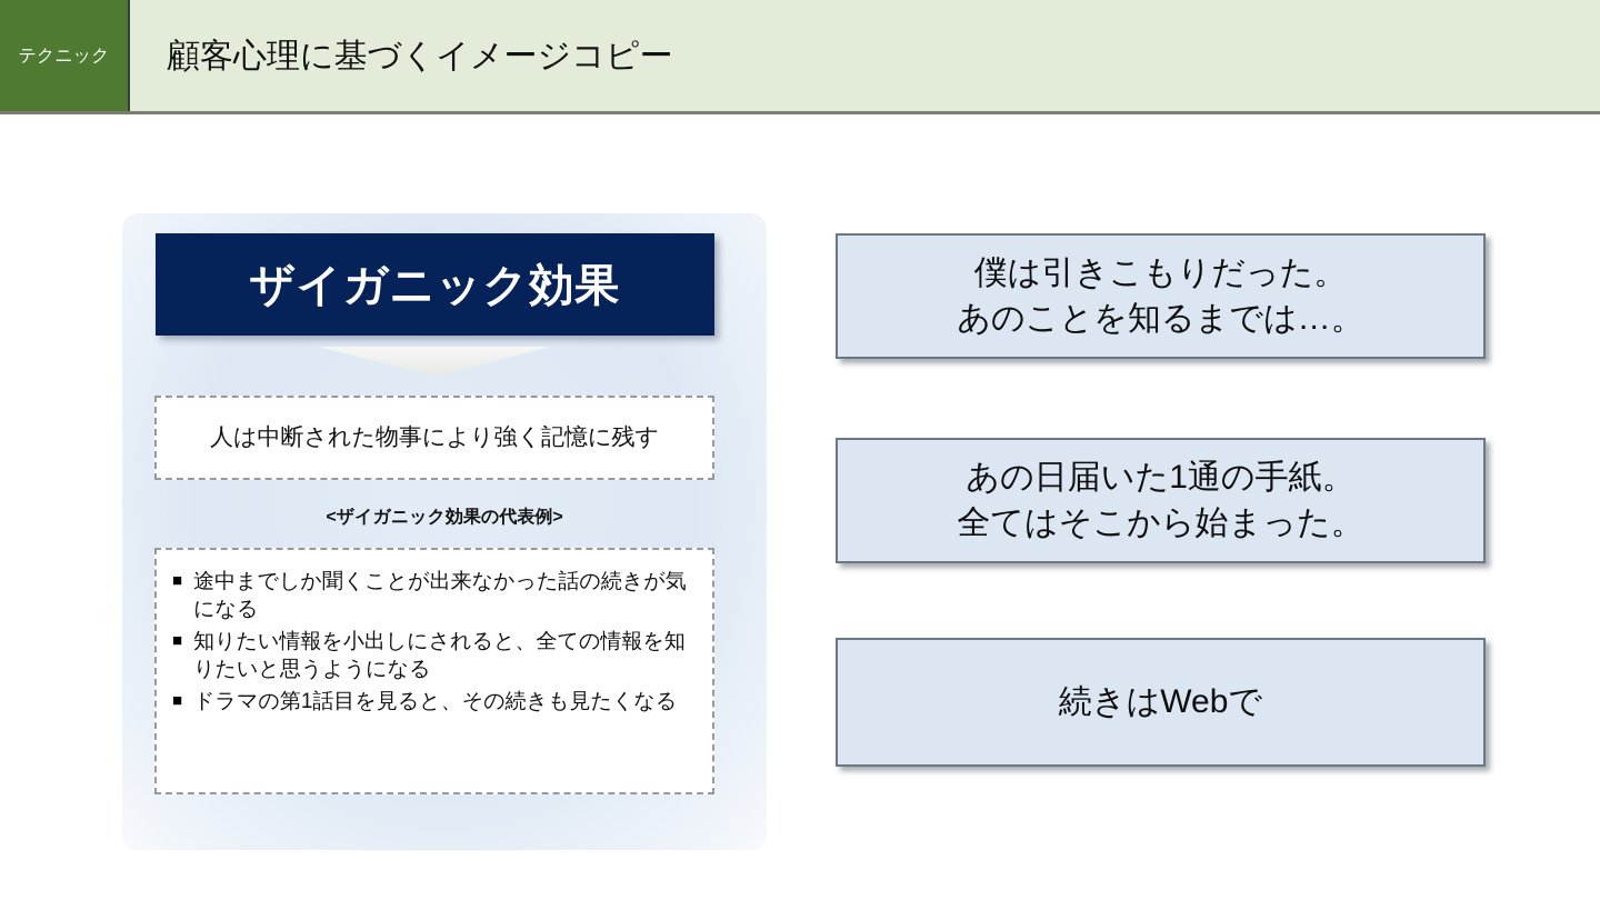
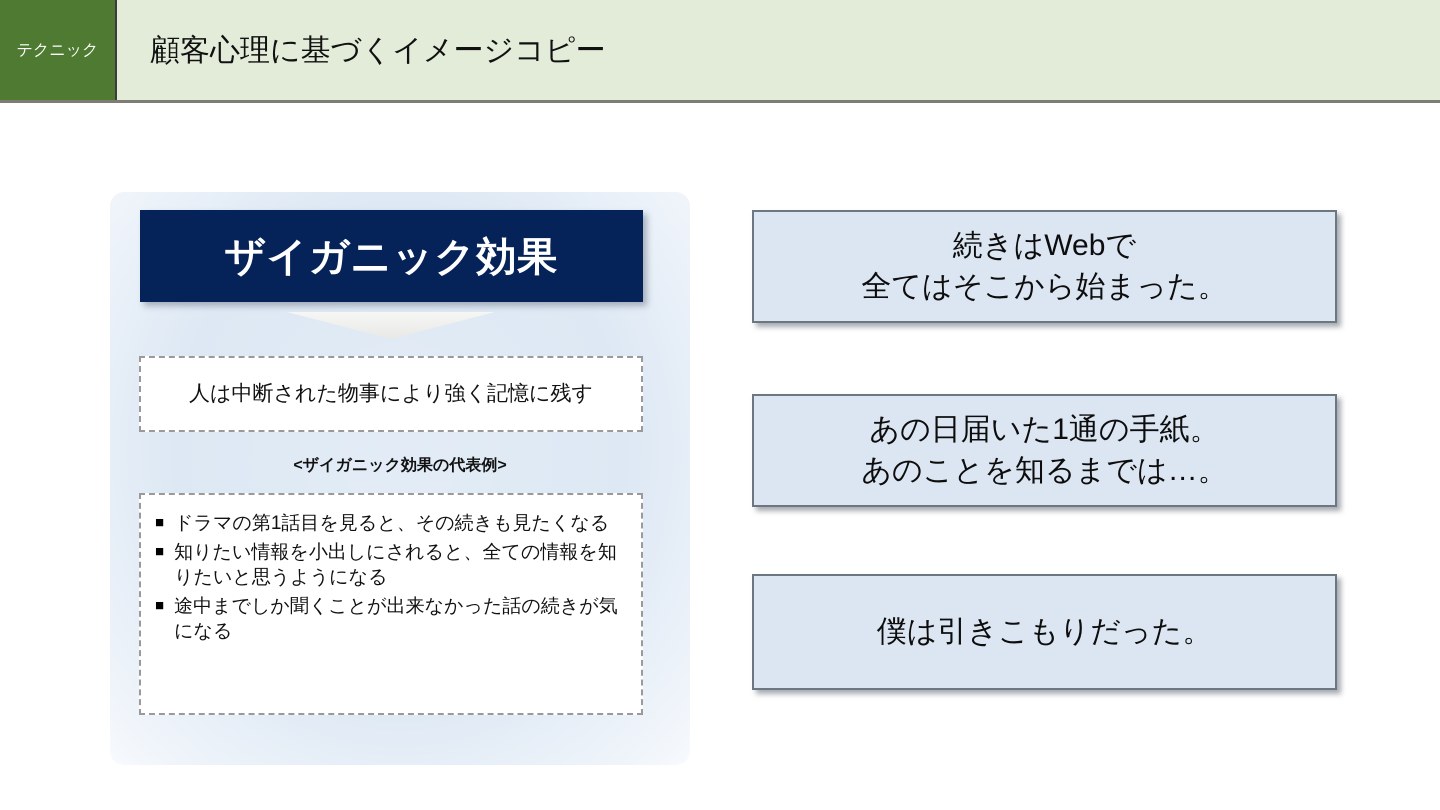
  テクニック
  顧客心理に基づくイメージコピー
  ザイガニック効果
  人は中断された物事により強く記憶に残す
  <ザイガニック効果の代表例>
  ■
- 途中までしか聞くことが出来なかった話の続きが気になる
+ ドラマの第1話目を見ると、その続きも見たくなる
  ■
  知りたい情報を小出しにされると、全ての情報を知りたいと思うようになる
  ■
- ドラマの第1話目を見ると、その続きも見たくなる
+ 途中までしか聞くことが出来なかった話の続きが気になる
- 僕は引きこもりだった。
+ 続きはWebで
- あのことを知るまでは…。
+ 全てはそこから始まった。
  あの日届いた1通の手紙。
- 全てはそこから始まった。
+ あのことを知るまでは…。
- 続きはWebで
+ 僕は引きこもりだった。
